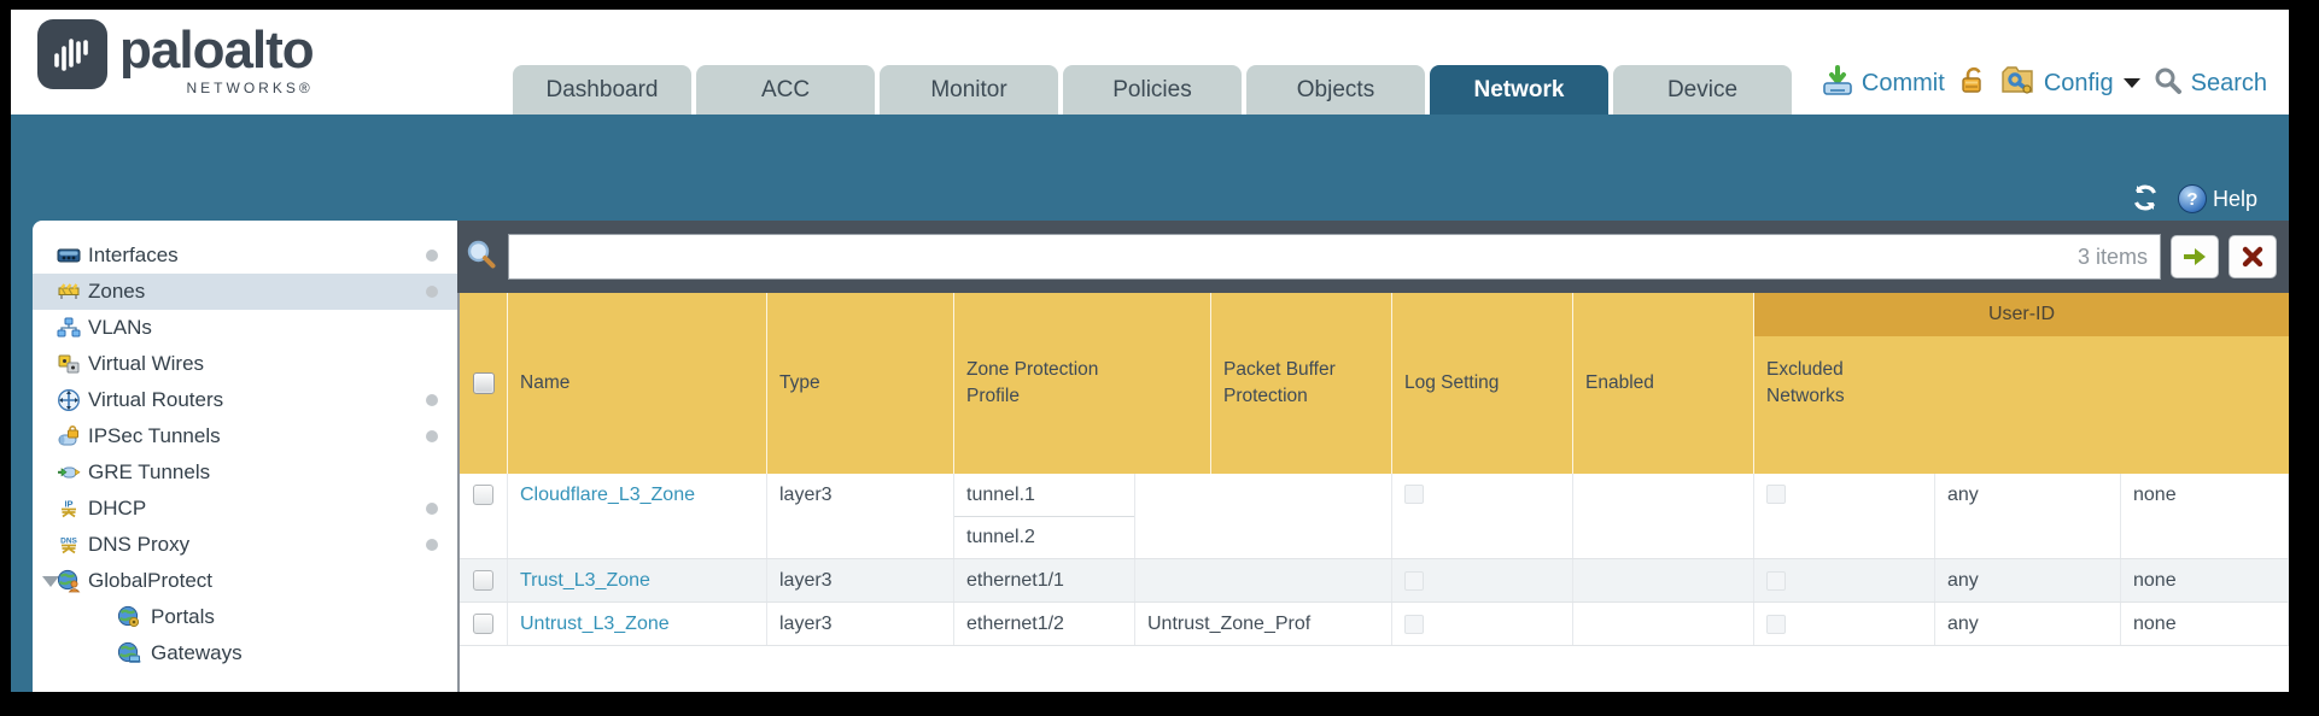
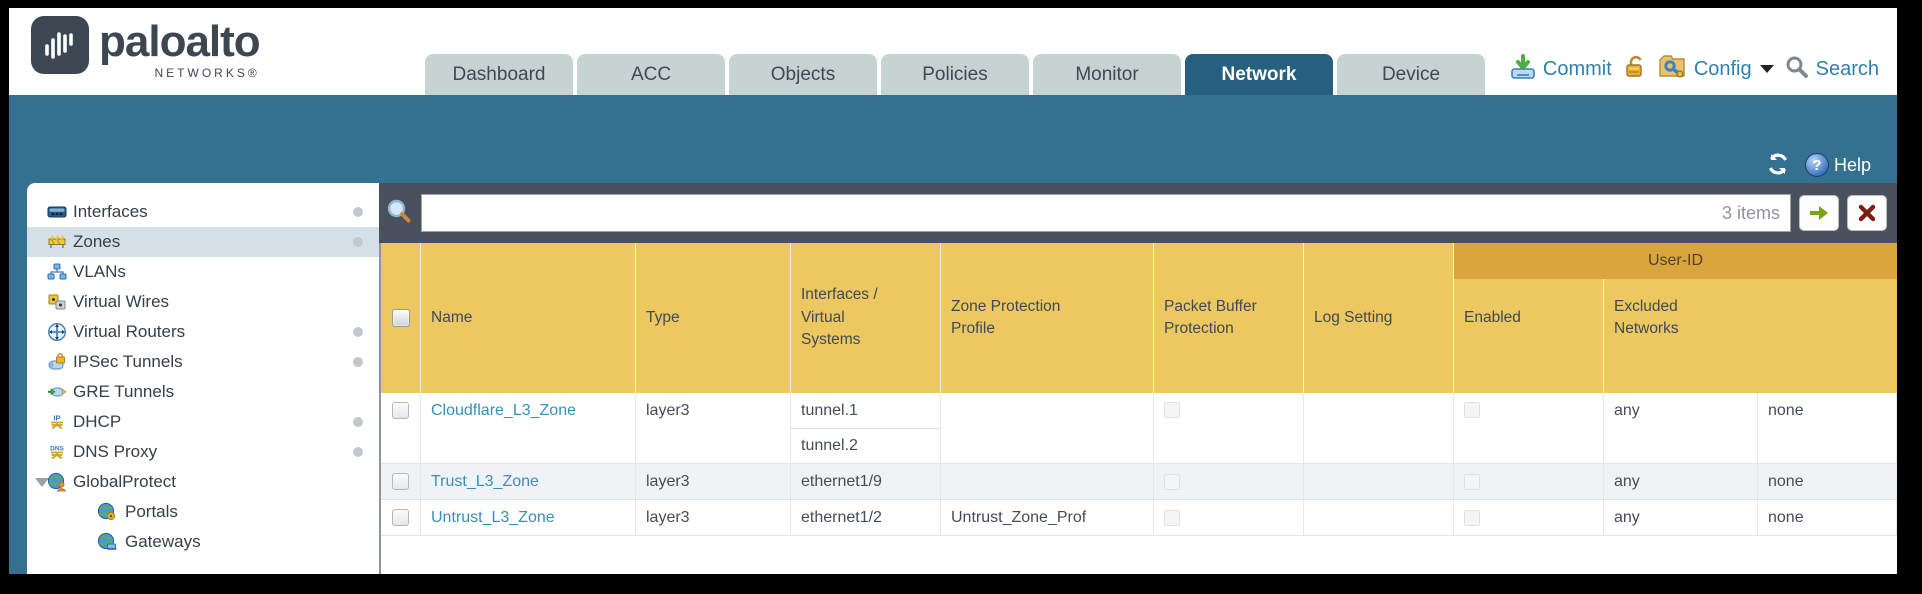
  paloalto
  NETWORKS®
  Dashboard
  ACC
- Monitor
+ Objects
  Policies
- Objects
+ Monitor
  Network
  Device
  Commit
  Config
  Search
  ?
  Help
  Interfaces
  Zones
  VLANs
  Virtual Wires
  Virtual Routers
  IPSec Tunnels
  GRE Tunnels
  IP
  DHCP
  DNS Proxy
  GlobalProtect
  Portals
  Gateways
  3 items
  Name
  Type
+ Interfaces / Virtual Systems
  Zone Protection Profile
  Packet Buffer Protection
  Log Setting
  Enabled
  Excluded Networks
  User-ID
  Cloudflare_L3_Zone
  layer3
  tunnel.1
  tunnel.2
  any
  none
  Trust_L3_Zone
  layer3
- ethernet1/1
+ ethernet1/9
  any
  none
  Untrust_L3_Zone
  layer3
  ethernet1/2
  Untrust_Zone_Prof
  any
  none
